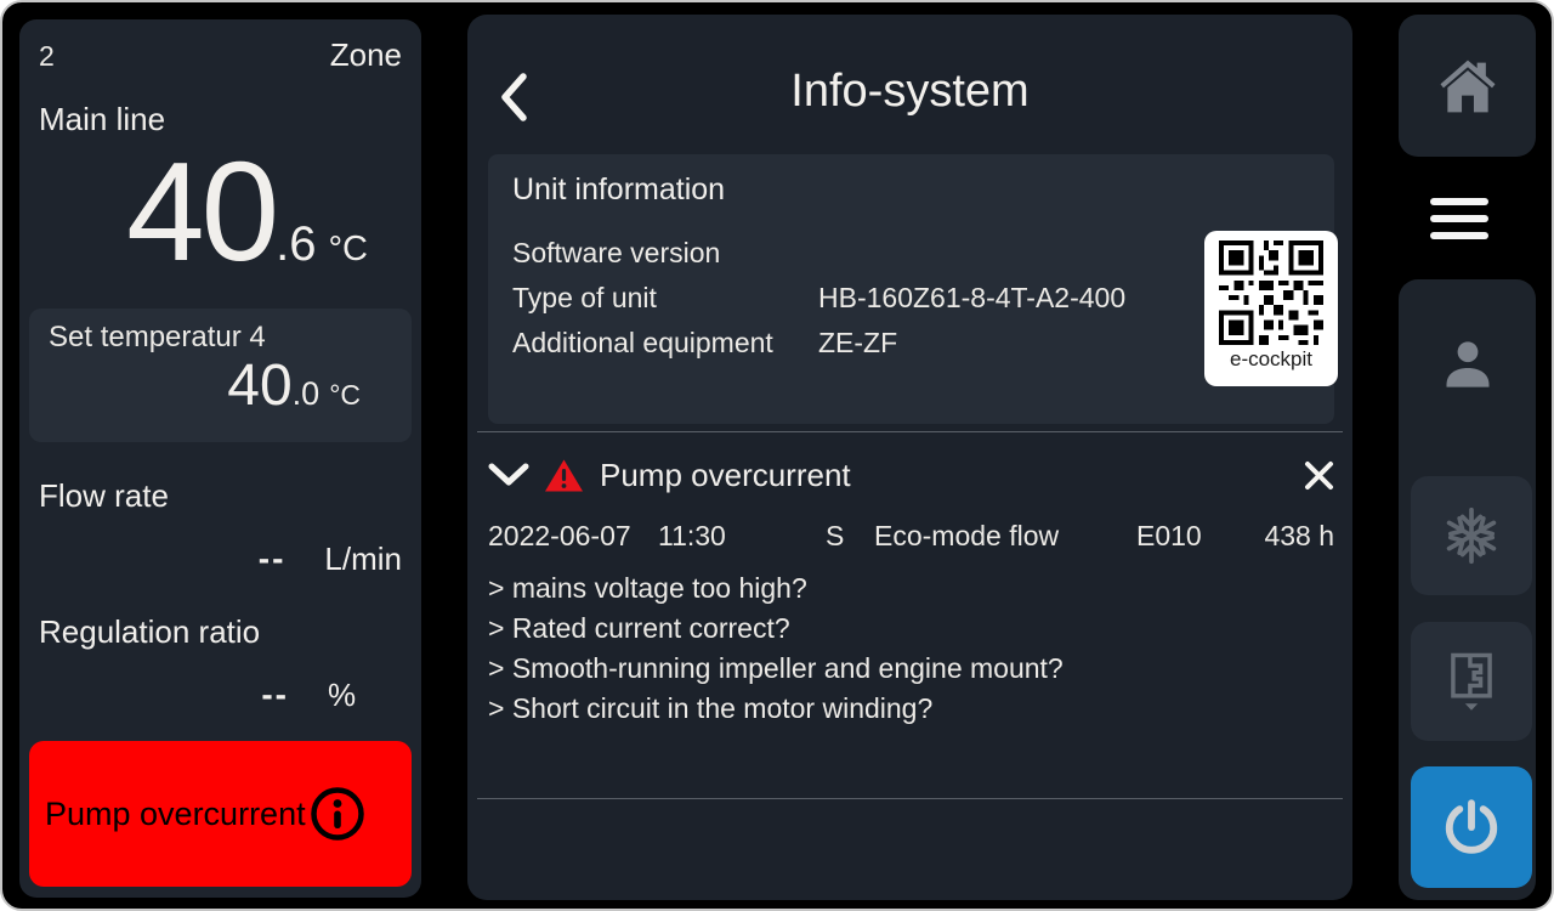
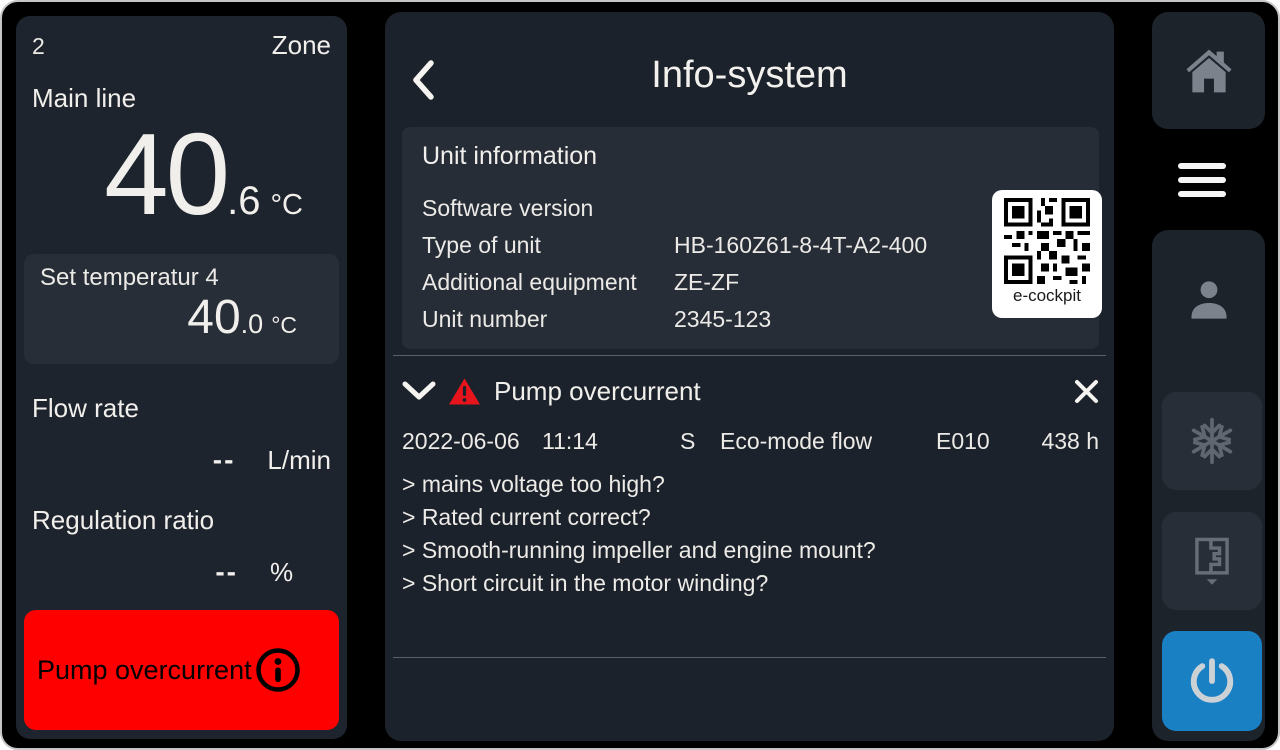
  2
  Zone
  Main line
  40
  .6
  °C
  Set temperatur 4
  40
  .0
  °C
  Flow rate
  --
  L/min
  Regulation ratio
  --
  %
  Pump overcurrent
  Info-system
  Unit information
  Software version
  Type of unit
  HB-160Z61-8-4T-A2-400
  Additional equipment
  ZE-ZF
+ Unit number
+ 2345-123
  e-cockpit
  Pump overcurrent
- 2022-06-07
+ 2022-06-06
- 11:30
+ 11:14
  S
  Eco-mode flow
  E010
  438 h
  > mains voltage too high?
  > Rated current correct?
  > Smooth-running impeller and engine mount?
  > Short circuit in the motor winding?
